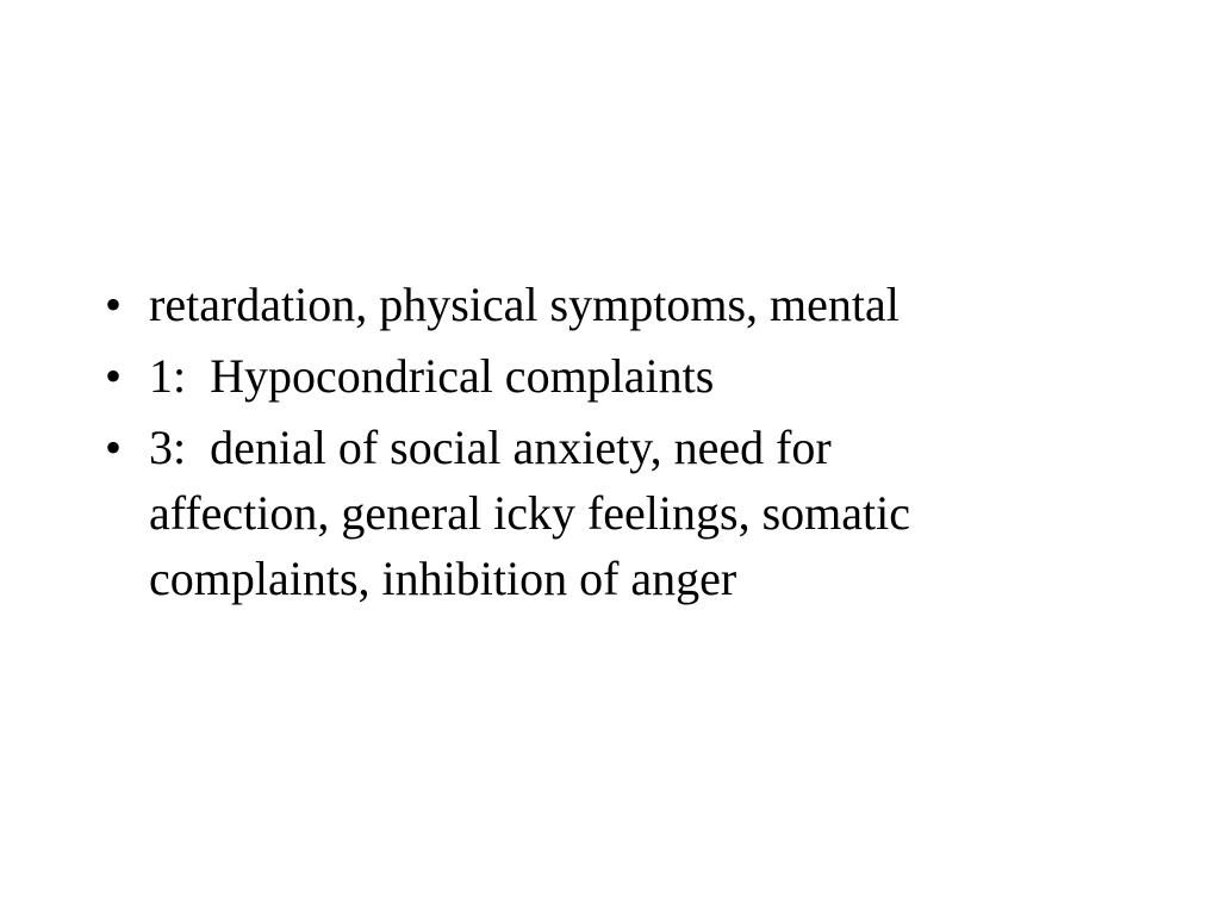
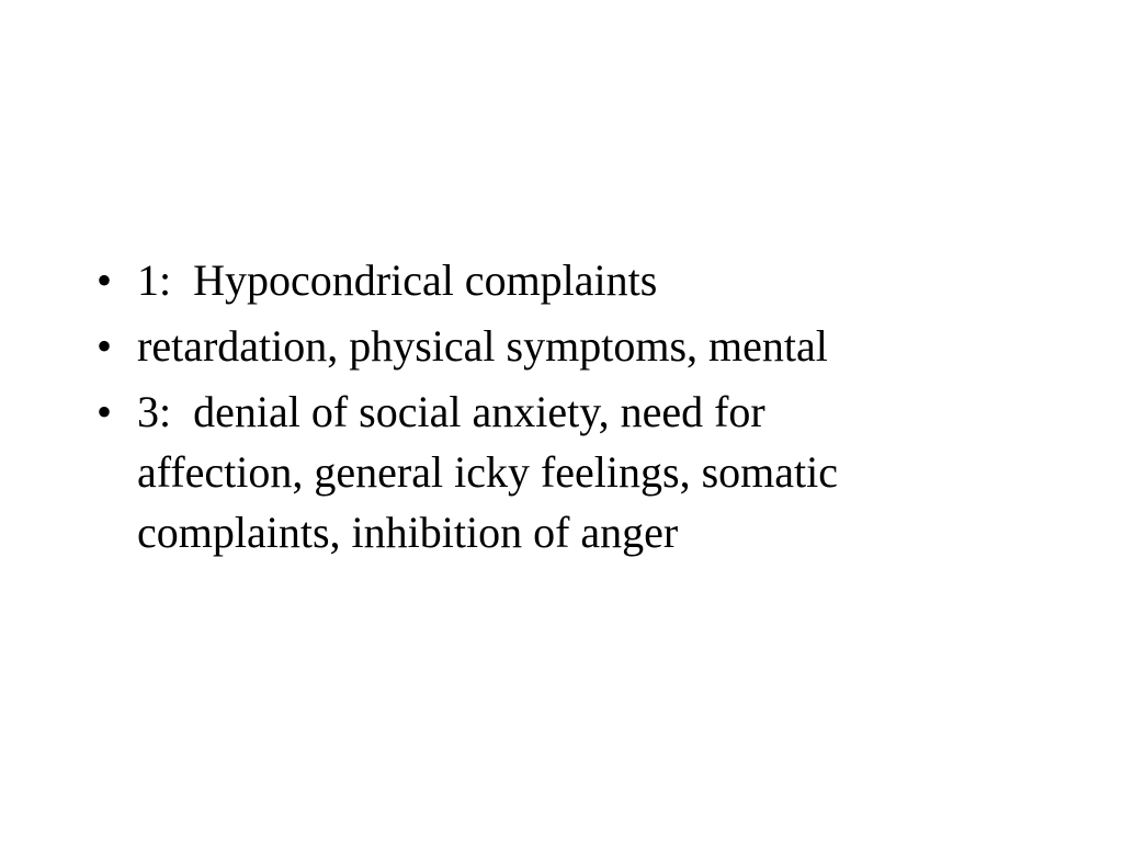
  •
- retardation, physical symptoms, mental
+ 1: Hypocondrical complaints
  •
- 1: Hypocondrical complaints
+ retardation, physical symptoms, mental
  •
  3: denial of social anxiety, need for
  affection, general icky feelings, somatic
  complaints, inhibition of anger
